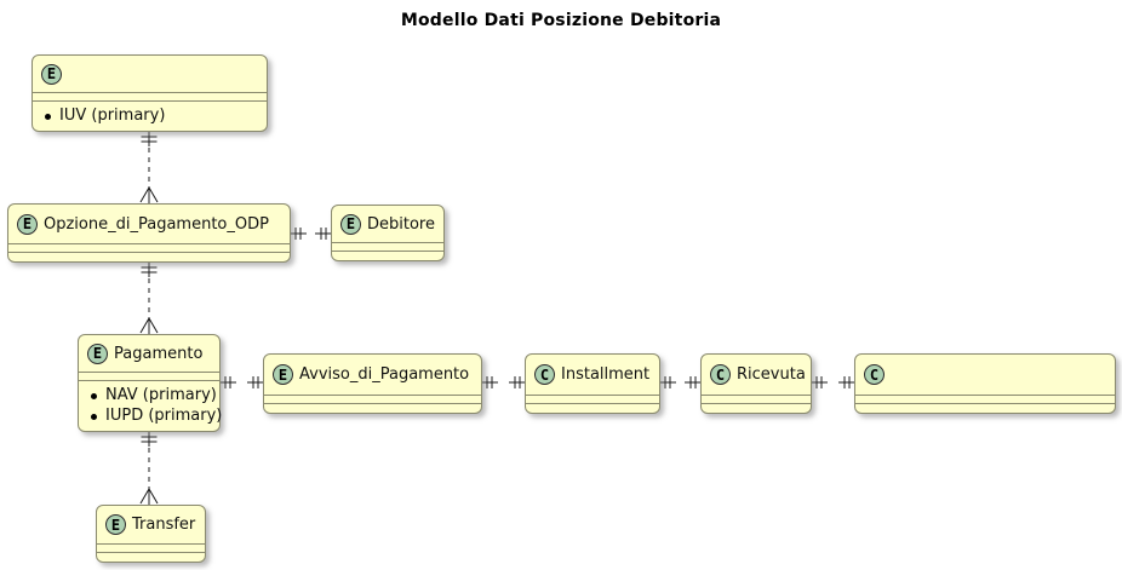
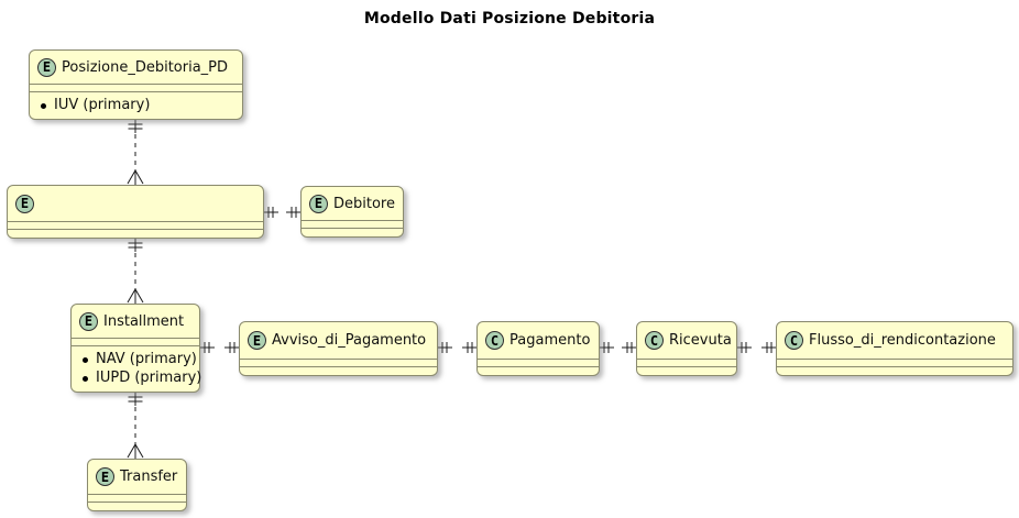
  Modello Dati Posizione Debitoria
  E
+ Posizione_Debitoria_PD
  IUV (primary)
  E
- Opzione_di_Pagamento_ODP
  E
  Debitore
  E
- Pagamento
+ Installment
  NAV (primary)
  IUPD (primary)
  E
  Avviso_di_Pagamento
  C
- Installment
+ Pagamento
  C
  Ricevuta
  C
+ Flusso_di_rendicontazione
  E
  Transfer
